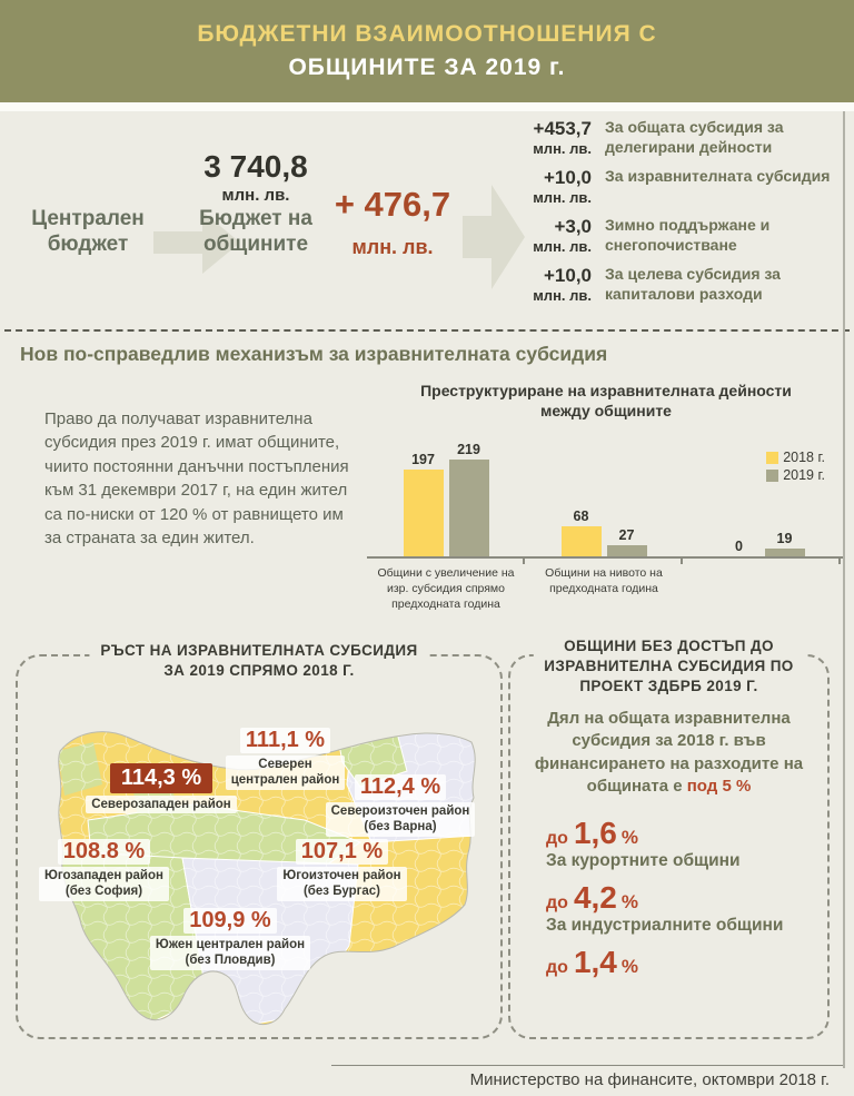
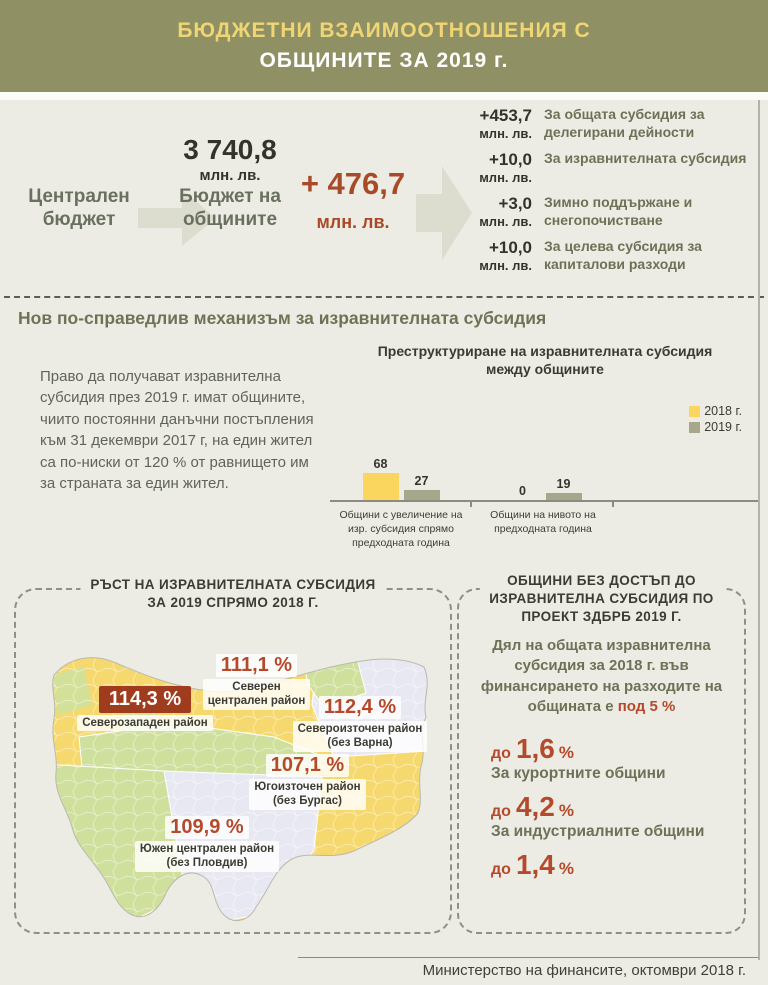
  БЮДЖЕТНИ ВЗАИМООТНОШЕНИЯ С
  ОБЩИНИТЕ ЗА 2019 г.
  Централен бюджет
  3 740,8
  млн. лв.
  Бюджет на общините
  + 476,7
  млн. лв.
  +453,7
  млн. лв.
  За общата субсидия за делегирани дейности
  +10,0
  млн. лв.
  За изравнителната субсидия
  +3,0
  млн. лв.
  Зимно поддържане и снегопочистване
  +10,0
  млн. лв.
  За целева субсидия за капиталови разходи
  Нов по-справедлив механизъм за изравнителната субсидия
  Право да получават изравнителна субсидия през 2019 г. имат общините, чиито постоянни данъчни постъпления към 31 декември 2017 г, на един жител са по-ниски от 120 % от равнището им за страната за един жител.
- Преструктуриране на изравнителната дейности между общините
+ Преструктуриране на изравнителната субсидия между общините
- 197
- 219
  68
  27
  0
  19
  2018 г.
  2019 г.
  Общини с увеличение на изр. субсидия спрямо предходната година
  Общини на нивото на предходната година
  РЪСТ НА ИЗРАВНИТЕЛНАТА СУБСИДИЯ
  ЗА 2019 СПРЯМО 2018 Г.
  114,3 %
  Северозападен район
  111,1 %
  Северен
  централен район
  112,4 %
  Североизточен район
  (без Варна)
- 108.8 %
- Югозападен район
- (без София)
  107,1 %
  Югоизточен район
  (без Бургас)
  109,9 %
  Южен централен район
  (без Пловдив)
  ОБЩИНИ БЕЗ ДОСТЪП ДО
  ИЗРАВНИТЕЛНА СУБСИДИЯ ПО
  ПРОЕКТ ЗДБРБ 2019 Г.
  Дял на общата изравнителна субсидия за 2018 г. във финансирането на разходите на общината е под 5 %
  до 1,6 %
  За курортните общини
  до 4,2 %
  За индустриалните общини
  до 1,4 %
  Министерство на финансите, октомври 2018 г.
